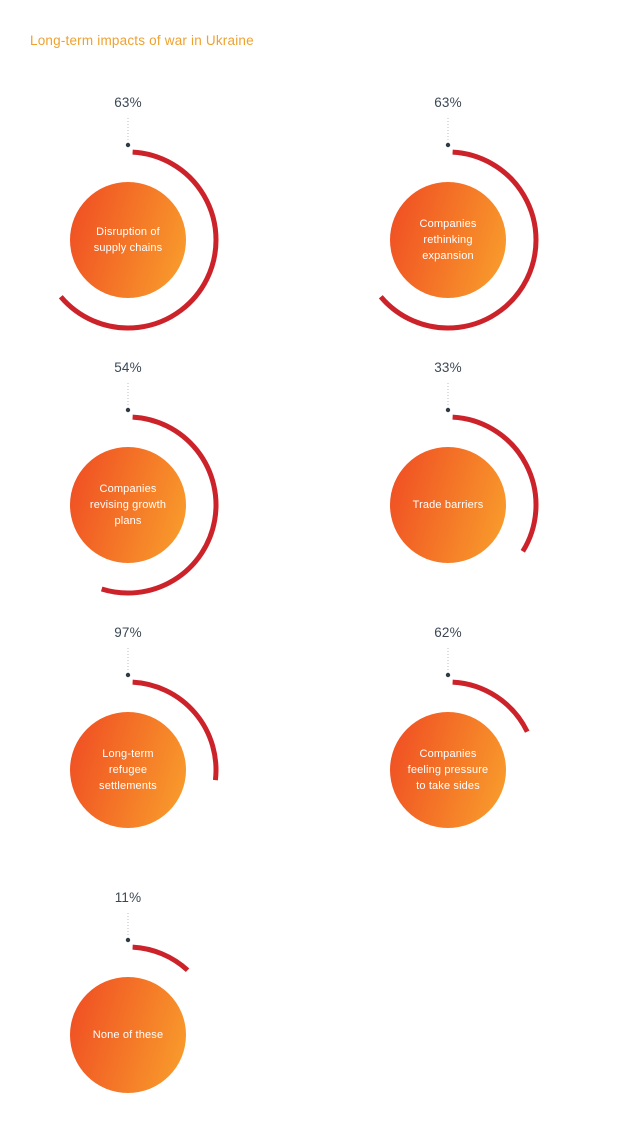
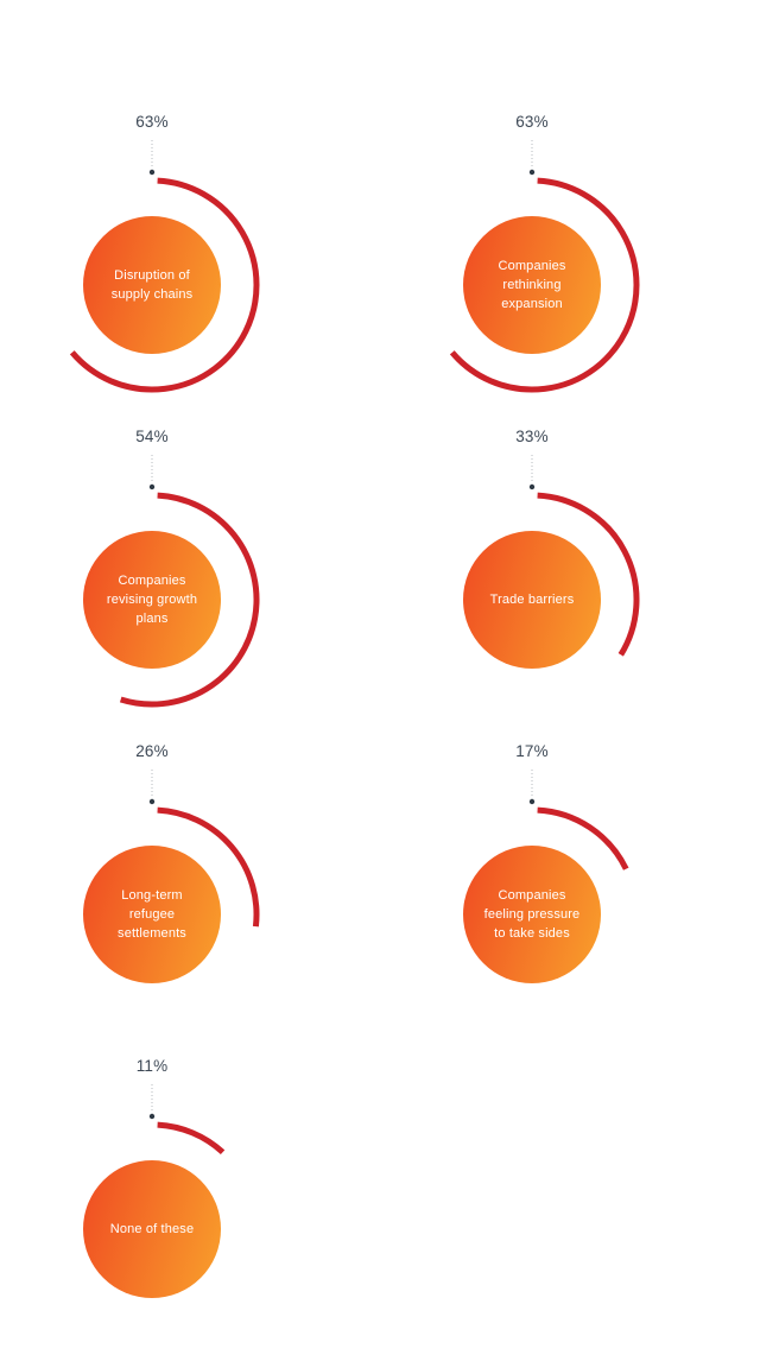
- Long-term impacts of war in Ukraine
  63%
  Disruption of
  supply chains
  63%
  Companies
  rethinking
  expansion
  54%
  Companies
  revising growth
  plans
  33%
  Trade barriers
- 97%
+ 26%
  Long-term
  refugee
  settlements
- 62%
+ 17%
  Companies
  feeling pressure
  to take sides
  11%
  None of these
